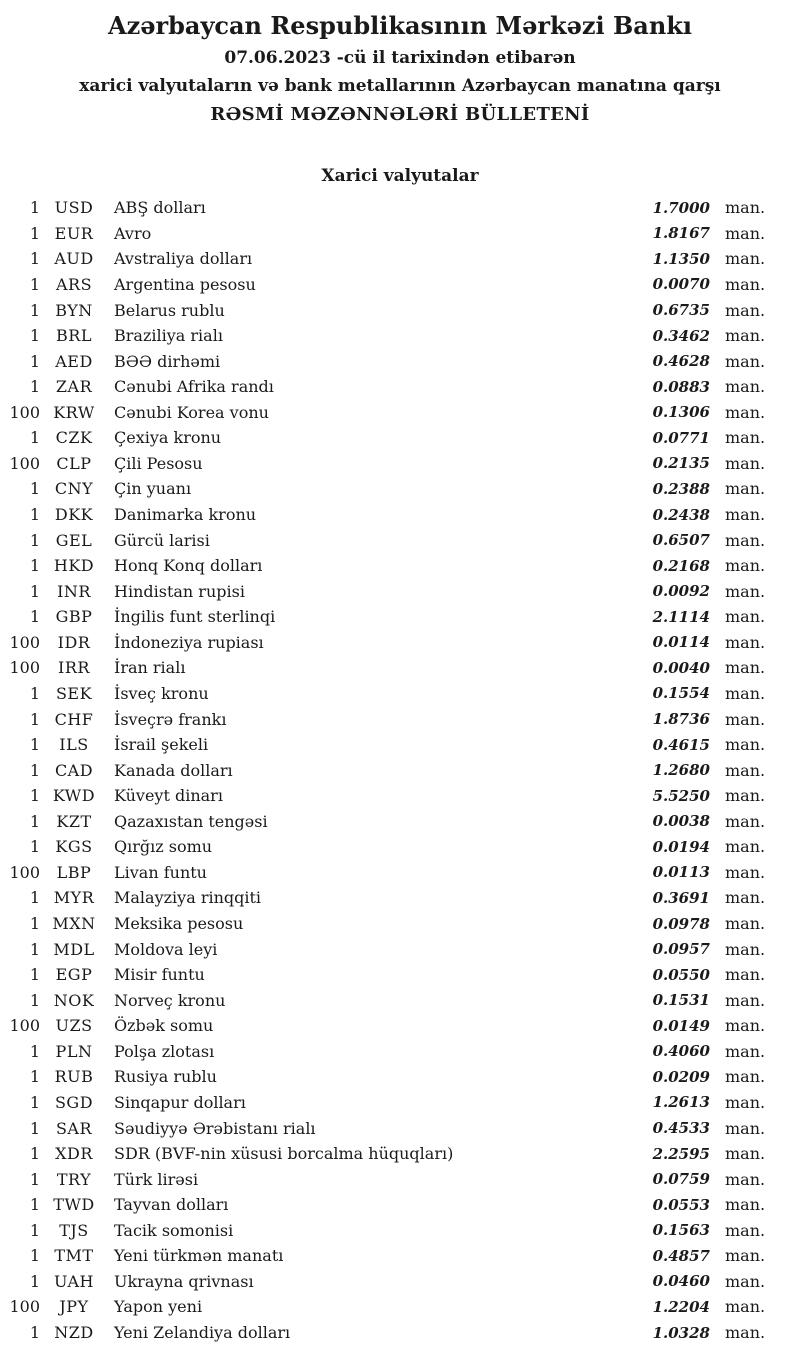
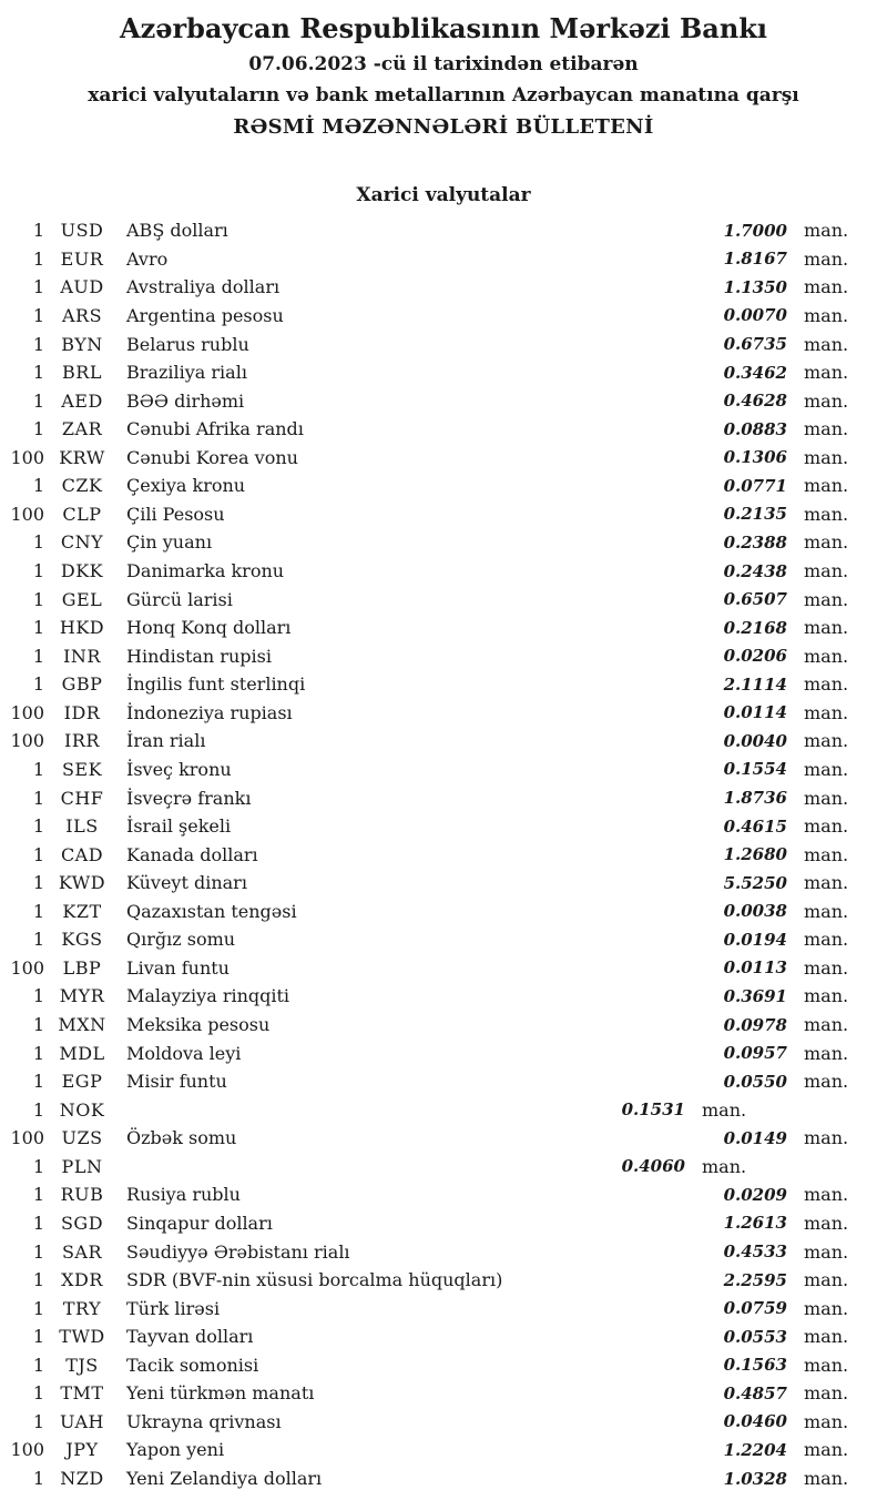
  Azərbaycan Respublikasının Mərkəzi Bankı
  07.06.2023 -cü il tarixindən etibarən
  xarici valyutaların və bank metallarının Azərbaycan manatına qarşı
  RƏSMİ MƏZƏNNƏLƏRİ BÜLLETENİ
  Xarici valyutalar
  1
  USD
  ABŞ dolları
  1.7000
  man.
  1
  EUR
  Avro
  1.8167
  man.
  1
  AUD
  Avstraliya dolları
  1.1350
  man.
  1
  ARS
  Argentina pesosu
  0.0070
  man.
  1
  BYN
  Belarus rublu
  0.6735
  man.
  1
  BRL
  Braziliya rialı
  0.3462
  man.
  1
  AED
  BƏƏ dirhəmi
  0.4628
  man.
  1
  ZAR
  Cənubi Afrika randı
  0.0883
  man.
  100
  KRW
  Cənubi Korea vonu
  0.1306
  man.
  1
  CZK
  Çexiya kronu
  0.0771
  man.
  100
  CLP
  Çili Pesosu
  0.2135
  man.
  1
  CNY
  Çin yuanı
  0.2388
  man.
  1
  DKK
  Danimarka kronu
  0.2438
  man.
  1
  GEL
  Gürcü larisi
  0.6507
  man.
  1
  HKD
  Honq Konq dolları
  0.2168
  man.
  1
  INR
  Hindistan rupisi
- 0.0092
+ 0.0206
  man.
  1
  GBP
  İngilis funt sterlinqi
  2.1114
  man.
  100
  IDR
  İndoneziya rupiası
  0.0114
  man.
  100
  IRR
  İran rialı
  0.0040
  man.
  1
  SEK
  İsveç kronu
  0.1554
  man.
  1
  CHF
  İsveçrə frankı
  1.8736
  man.
  1
  ILS
  İsrail şekeli
  0.4615
  man.
  1
  CAD
  Kanada dolları
  1.2680
  man.
  1
  KWD
  Küveyt dinarı
  5.5250
  man.
  1
  KZT
  Qazaxıstan tengəsi
  0.0038
  man.
  1
  KGS
  Qırğız somu
  0.0194
  man.
  100
  LBP
  Livan funtu
  0.0113
  man.
  1
  MYR
  Malayziya rinqqiti
  0.3691
  man.
  1
  MXN
  Meksika pesosu
  0.0978
  man.
  1
  MDL
  Moldova leyi
  0.0957
  man.
  1
  EGP
  Misir funtu
  0.0550
  man.
  1
  NOK
- Norveç kronu
  0.1531
  man.
  100
  UZS
  Özbək somu
  0.0149
  man.
  1
  PLN
- Polşa zlotası
  0.4060
  man.
  1
  RUB
  Rusiya rublu
  0.0209
  man.
  1
  SGD
  Sinqapur dolları
  1.2613
  man.
  1
  SAR
  Səudiyyə Ərəbistanı rialı
  0.4533
  man.
  1
  XDR
  SDR (BVF-nin xüsusi borcalma hüquqları)
  2.2595
  man.
  1
  TRY
  Türk lirəsi
  0.0759
  man.
  1
  TWD
  Tayvan dolları
  0.0553
  man.
  1
  TJS
  Tacik somonisi
  0.1563
  man.
  1
  TMT
  Yeni türkmən manatı
  0.4857
  man.
  1
  UAH
  Ukrayna qrivnası
  0.0460
  man.
  100
  JPY
  Yapon yeni
  1.2204
  man.
  1
  NZD
  Yeni Zelandiya dolları
  1.0328
  man.
